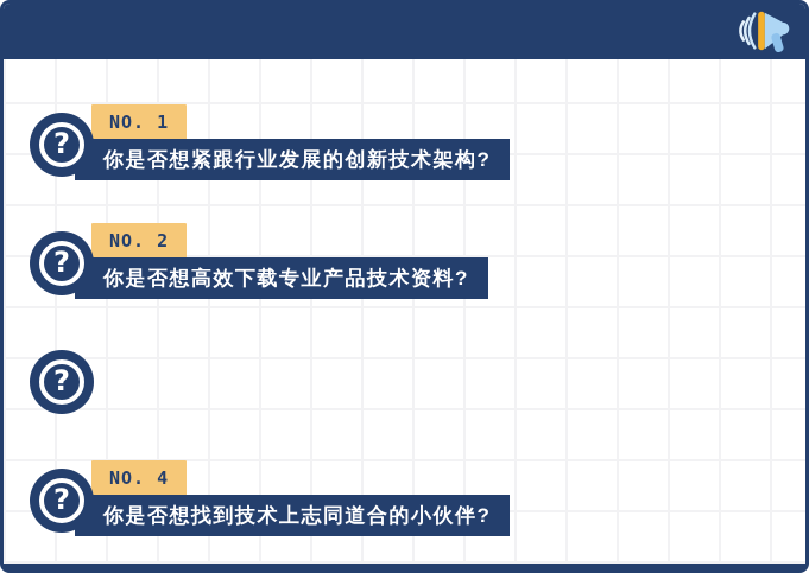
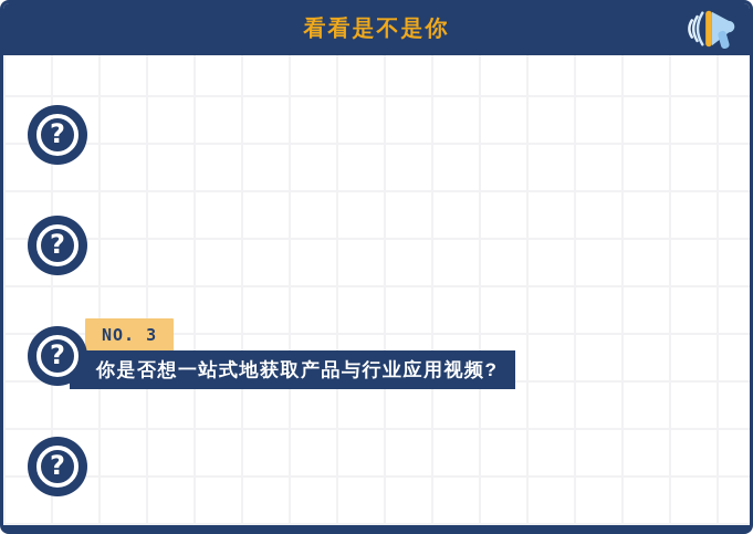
+ 看看是不是你
  ?
- NO. 1
- 你是否想紧跟行业发展的创新技术架构?
  ?
- NO. 2
- 你是否想高效下载专业产品技术资料?
  ?
+ NO. 3
+ 你是否想一站式地获取产品与行业应用视频?
  ?
- NO. 4
- 你是否想找到技术上志同道合的小伙伴?
